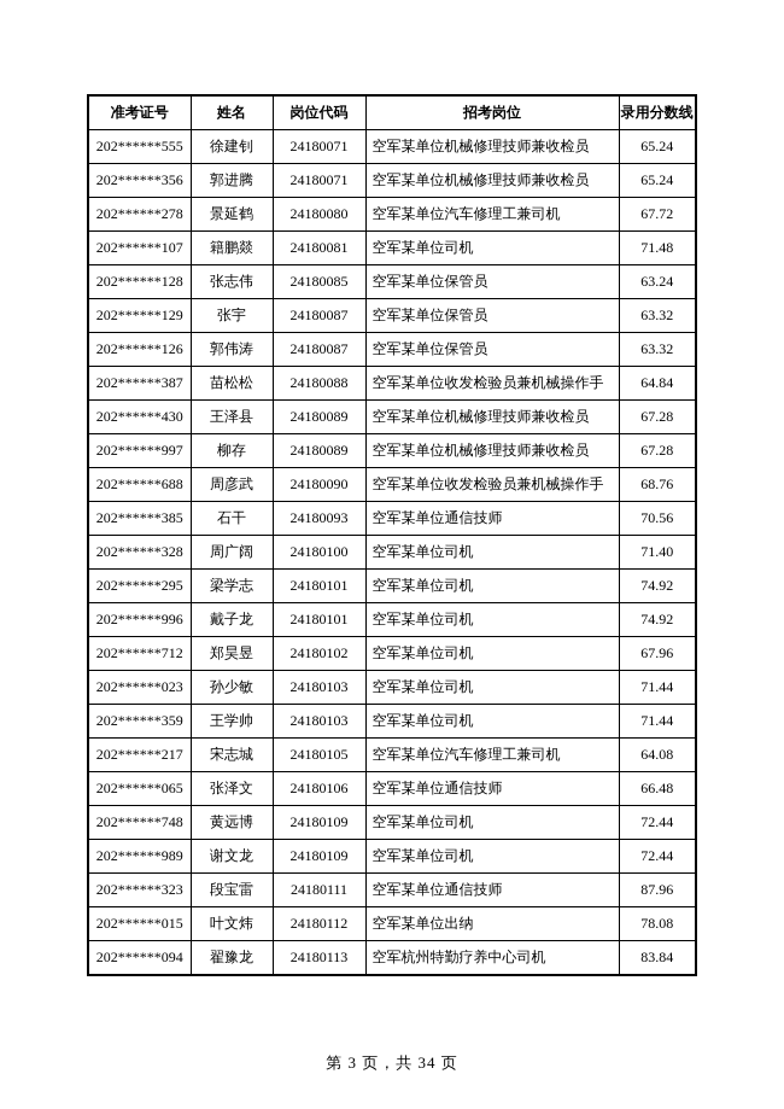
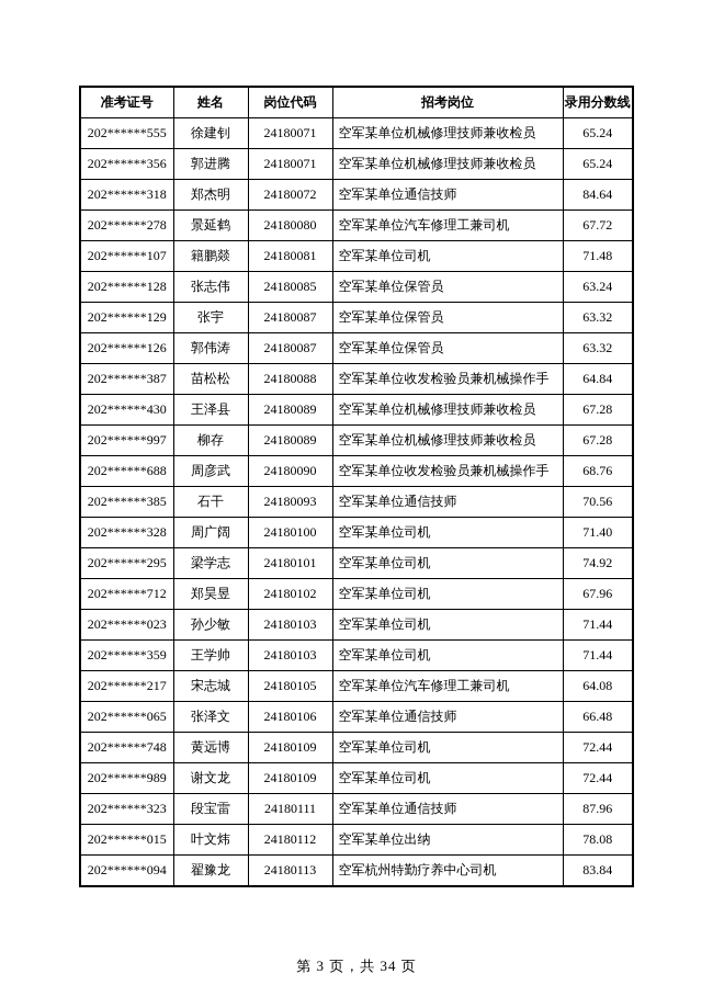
  准考证号	姓名	岗位代码	招考岗位	录用分数线
  202******555	徐建钊	24180071	空军某单位机械修理技师兼收检员	65.24
  202******356	郭进腾	24180071	空军某单位机械修理技师兼收检员	65.24
+ 202******318	郑杰明	24180072	空军某单位通信技师	84.64
  202******278	景延鹤	24180080	空军某单位汽车修理工兼司机	67.72
  202******107	籍鹏燚	24180081	空军某单位司机	71.48
  202******128	张志伟	24180085	空军某单位保管员	63.24
  202******129	张宇	24180087	空军某单位保管员	63.32
  202******126	郭伟涛	24180087	空军某单位保管员	63.32
  202******387	苗松松	24180088	空军某单位收发检验员兼机械操作手	64.84
  202******430	王泽县	24180089	空军某单位机械修理技师兼收检员	67.28
  202******997	柳存	24180089	空军某单位机械修理技师兼收检员	67.28
  202******688	周彦武	24180090	空军某单位收发检验员兼机械操作手	68.76
  202******385	石干	24180093	空军某单位通信技师	70.56
  202******328	周广阔	24180100	空军某单位司机	71.40
  202******295	梁学志	24180101	空军某单位司机	74.92
- 202******996	戴子龙	24180101	空军某单位司机	74.92
  202******712	郑昊昱	24180102	空军某单位司机	67.96
  202******023	孙少敏	24180103	空军某单位司机	71.44
  202******359	王学帅	24180103	空军某单位司机	71.44
  202******217	宋志城	24180105	空军某单位汽车修理工兼司机	64.08
  202******065	张泽文	24180106	空军某单位通信技师	66.48
  202******748	黄远博	24180109	空军某单位司机	72.44
  202******989	谢文龙	24180109	空军某单位司机	72.44
  202******323	段宝雷	24180111	空军某单位通信技师	87.96
  202******015	叶文炜	24180112	空军某单位出纳	78.08
  202******094	翟豫龙	24180113	空军杭州特勤疗养中心司机	83.84
  第 3 页，共 34 页
